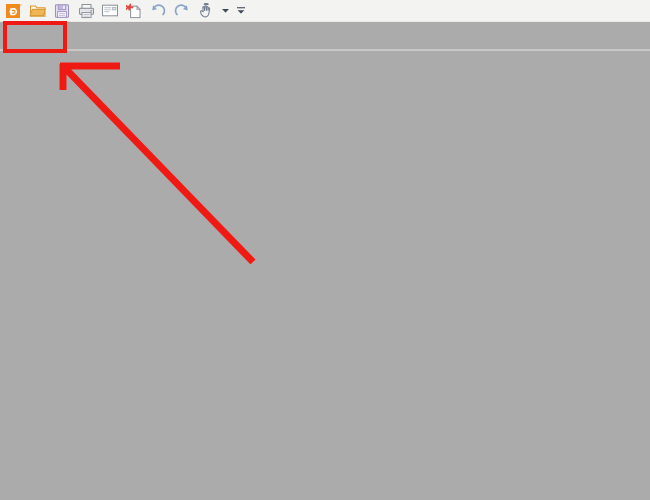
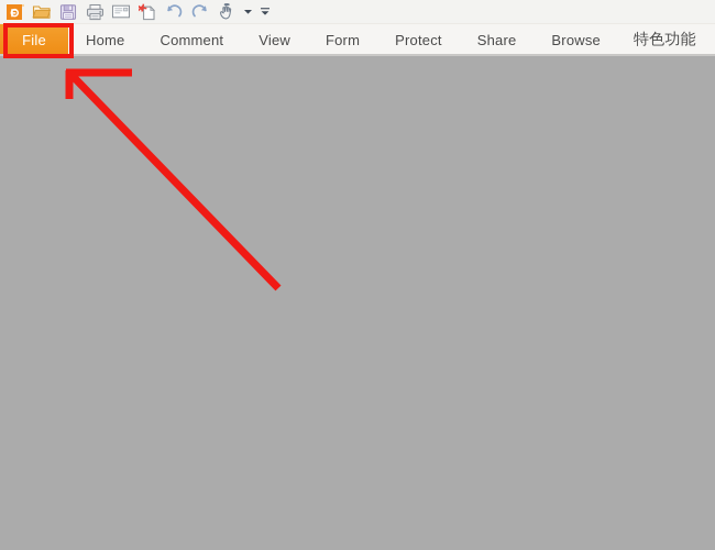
+ File
+ Home
+ Comment
+ View
+ Form
+ Protect
+ Share
+ Browse
+ 特色功能
